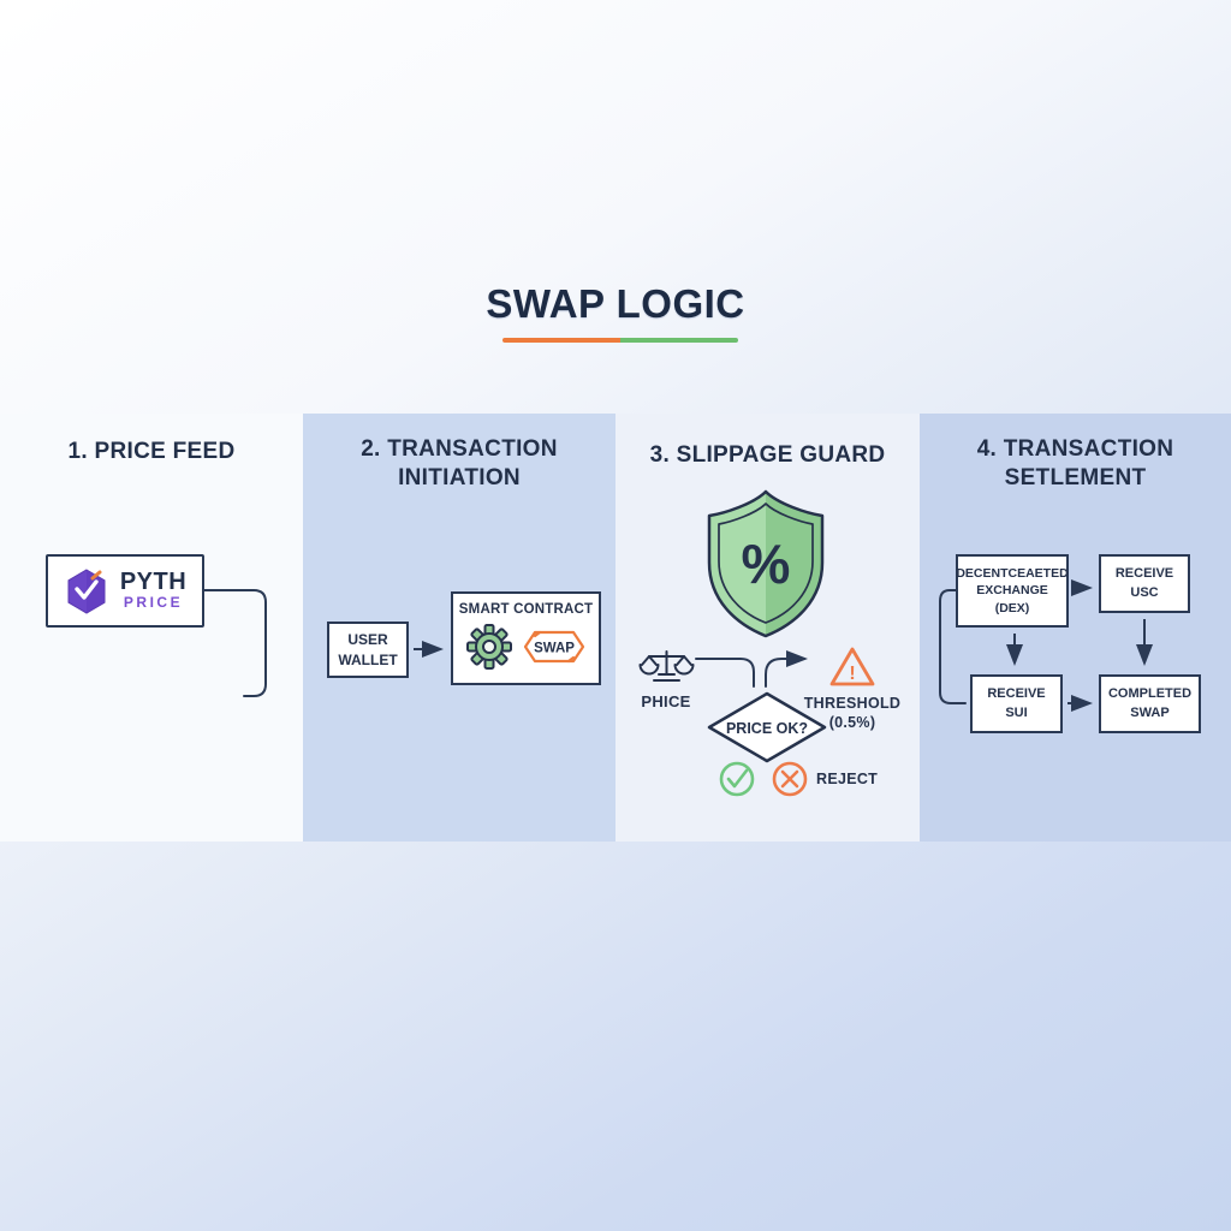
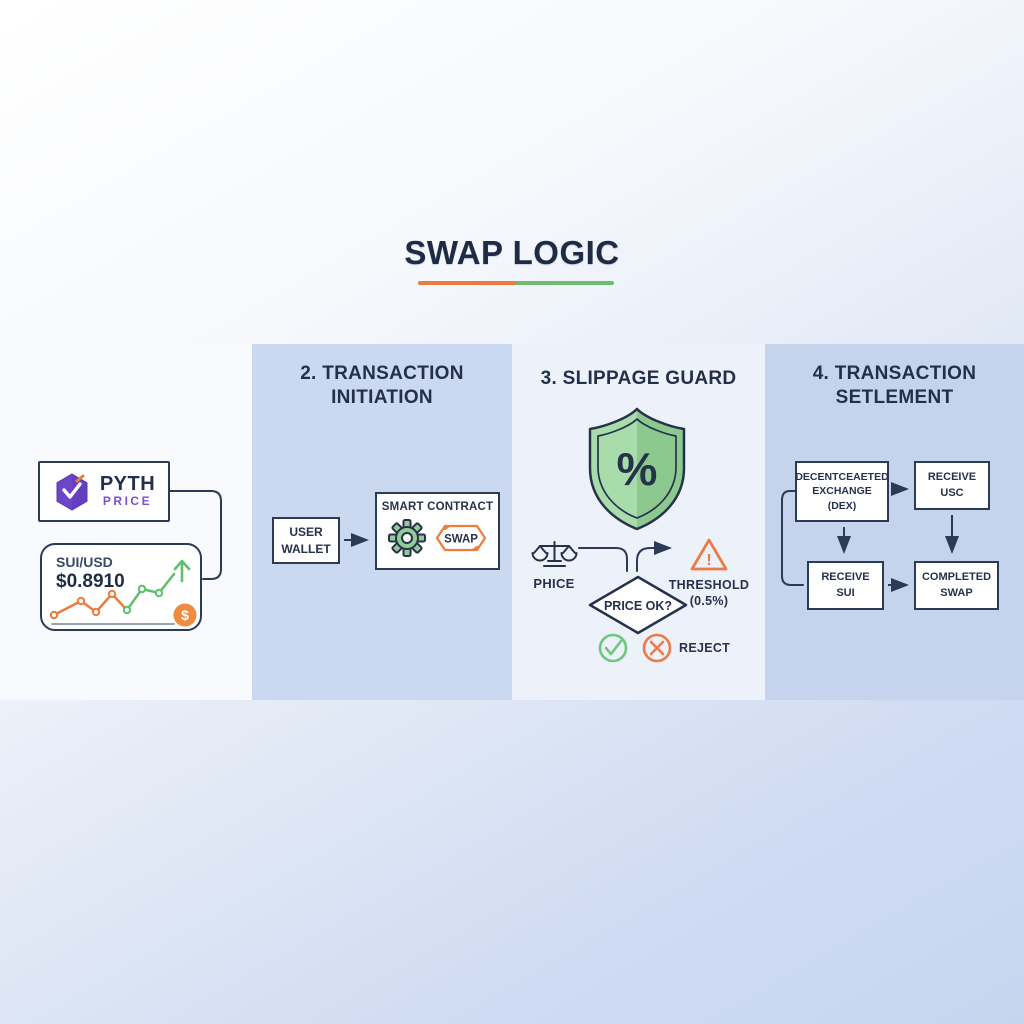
  SWAP LOGIC
- 1. PRICE FEED
  2. TRANSACTION
  INITIATION
  3. SLIPPAGE GUARD
  4. TRANSACTION
  SETLEMENT
  PYTH
  PRICE
+ SUI/USD
+ $0.8910
+ $
  USER
  WALLET
  SMART CONTRACT
  SWAP
  PHICE
  THRESHOLD
  (0.5%)
  REJECT
  DECENTCEAETED
  EXCHANGE
  (DEX)
  RECEIVE
  USC
  RECEIVE
  SUI
  COMPLETED
  SWAP
  %
  PRICE OK?
  !
